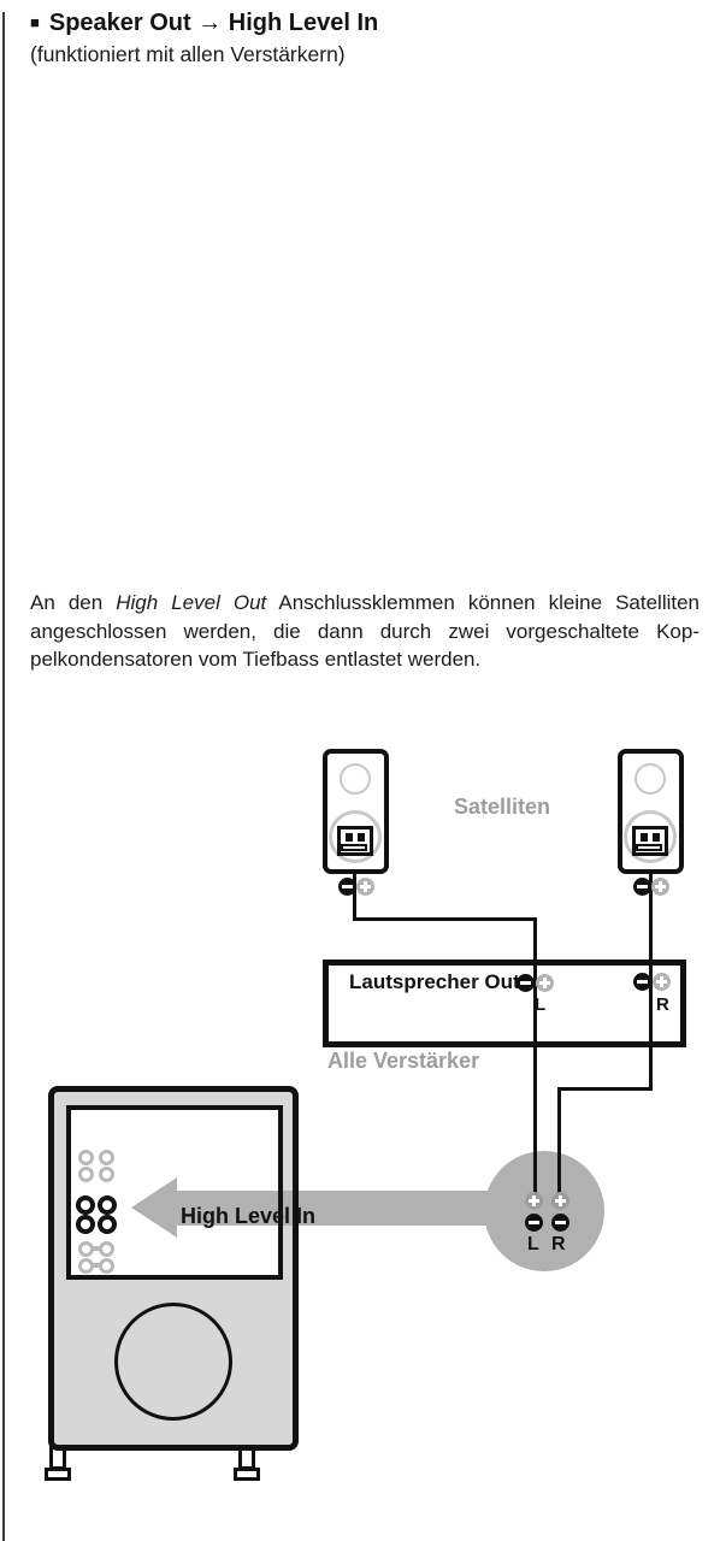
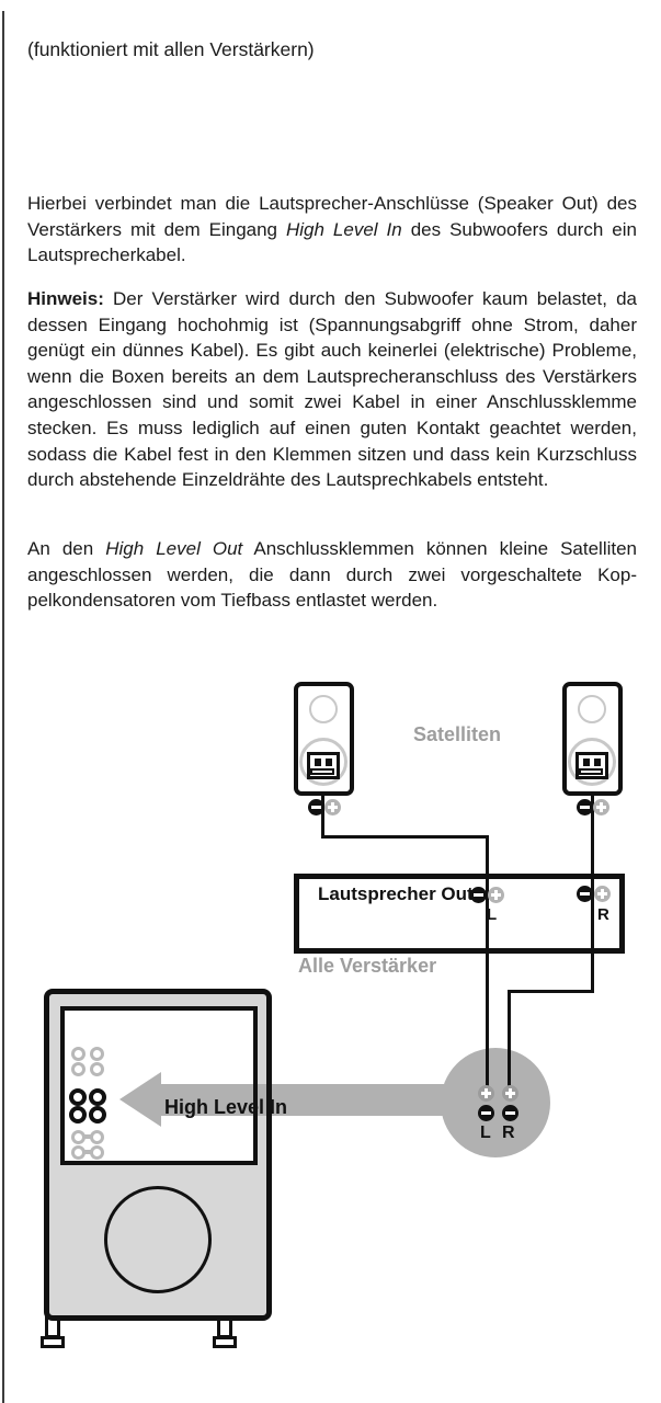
- ■ Speaker Out → High Level In
  (funktioniert mit allen Verstärkern)
+ Hierbei verbindet man die Lautsprecher-Anschlüsse (Speaker Out) des Verstärkers mit dem Eingang High Level In des Subwoofers durch ein Lautsprecherkabel.
+ Hinweis: Der Verstärker wird durch den Subwoofer kaum belastet, da dessen Eingang hochohmig ist (Spannungsabgriff ohne Strom, daher genügt ein dünnes Kabel). Es gibt auch keinerlei (elek­trische) Probleme, wenn die Boxen bereits an dem Lautsprecher­anschluss des Verstärkers angeschlossen sind und somit zwei Kabel in einer Anschlussklemme stecken. Es muss lediglich auf einen guten Kontakt geachtet werden, sodass die Kabel fest in den Klemmen sitzen und dass kein Kurzschluss durch abstehende Einzeldrähte des Lautsprechkabels entsteht.
  An den High Level Out Anschlussklemmen können kleine Satelliten angeschlossen werden, die dann durch zwei vorgeschaltete Kop­elkondensatoren vom Tiefbass entlastet werden.
  Satelliten
  Lautsprecher Ou
  L
  R
  Alle Verstärker
  L
  R
  High Levl In
